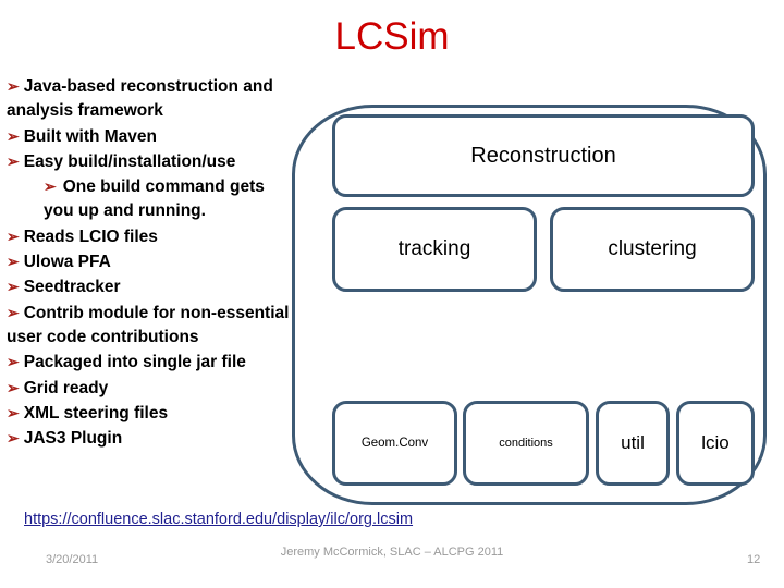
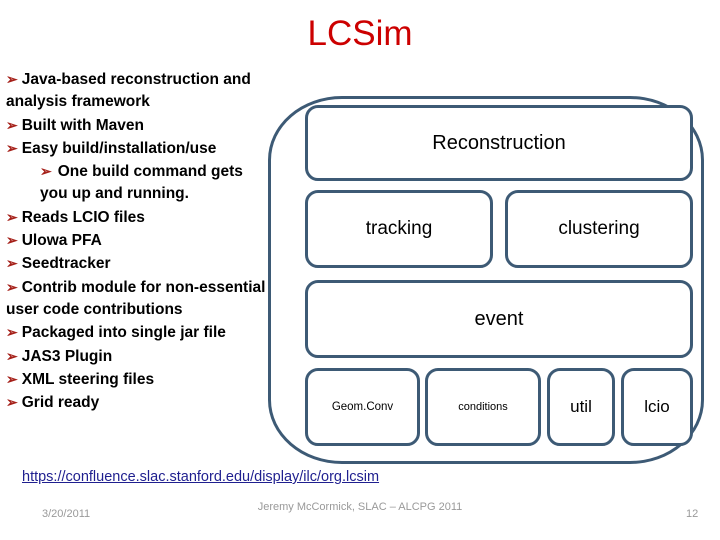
  LCSim
  ➢ Java-based reconstruction and analysis framework
  ➢ Built with Maven
  ➢ Easy build/installation/use
  ➢ One build command gets you up and running.
  ➢ Reads LCIO files
  ➢ Ulowa PFA
  ➢ Seedtracker
  ➢ Contrib module for non-essential user code contributions
  ➢ Packaged into single jar file
- ➢ Grid ready
+ ➢ JAS3 Plugin
  ➢ XML steering files
- ➢ JAS3 Plugin
+ ➢ Grid ready
  Reconstruction
  tracking
  clustering
+ event
  Geom.Conv
  conditions
  util
  lcio
  https://confluence.slac.stanford.edu/display/ilc/org.lcsim
  3/20/2011
  Jeremy McCormick, SLAC – ALCPG 2011
  12
